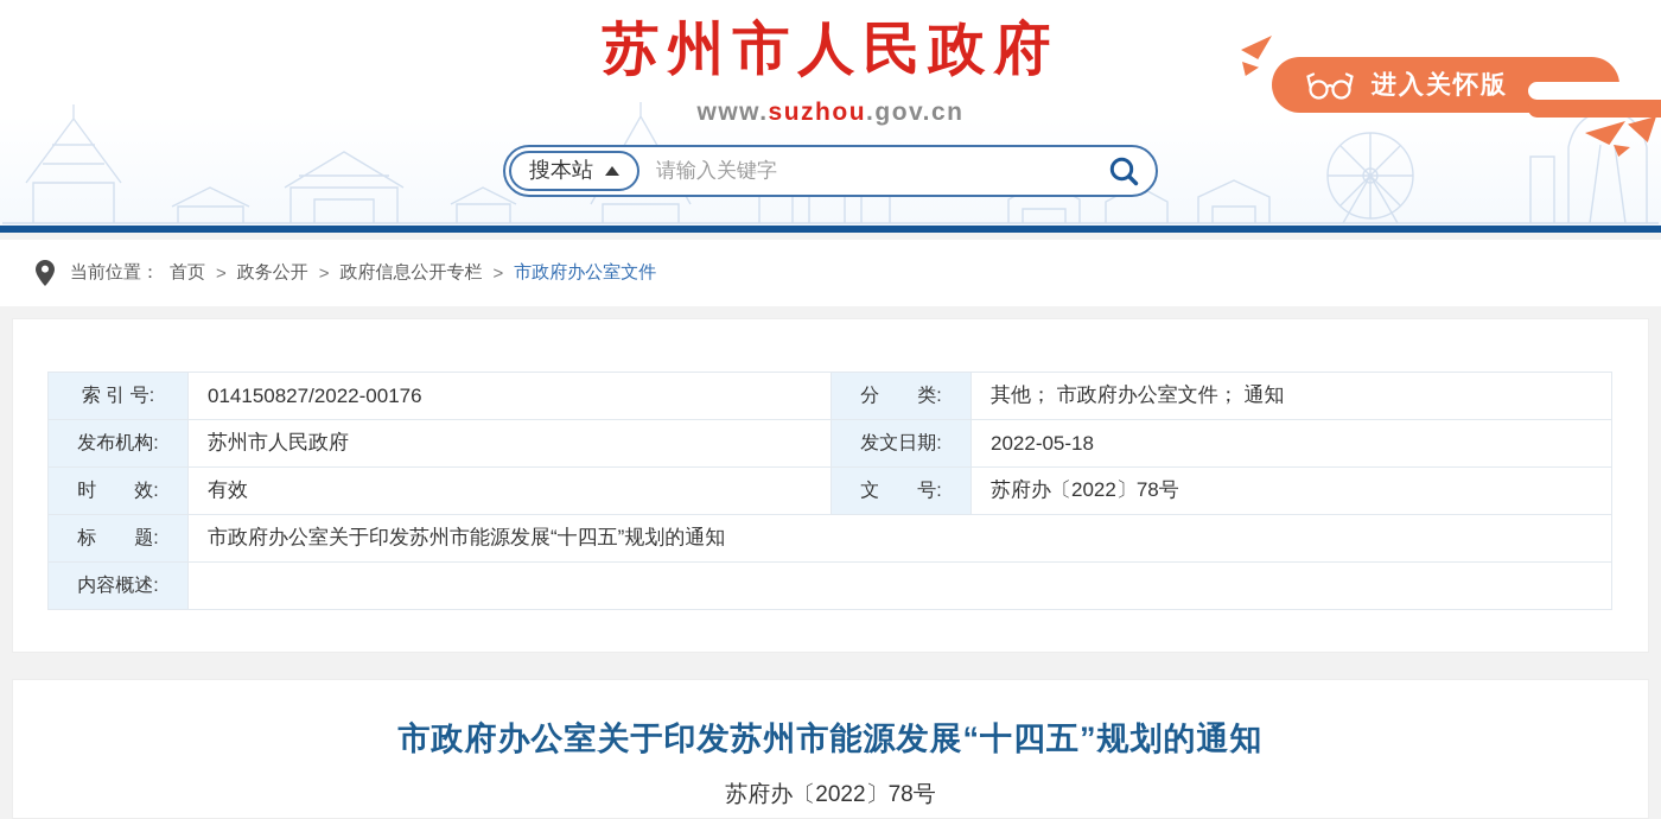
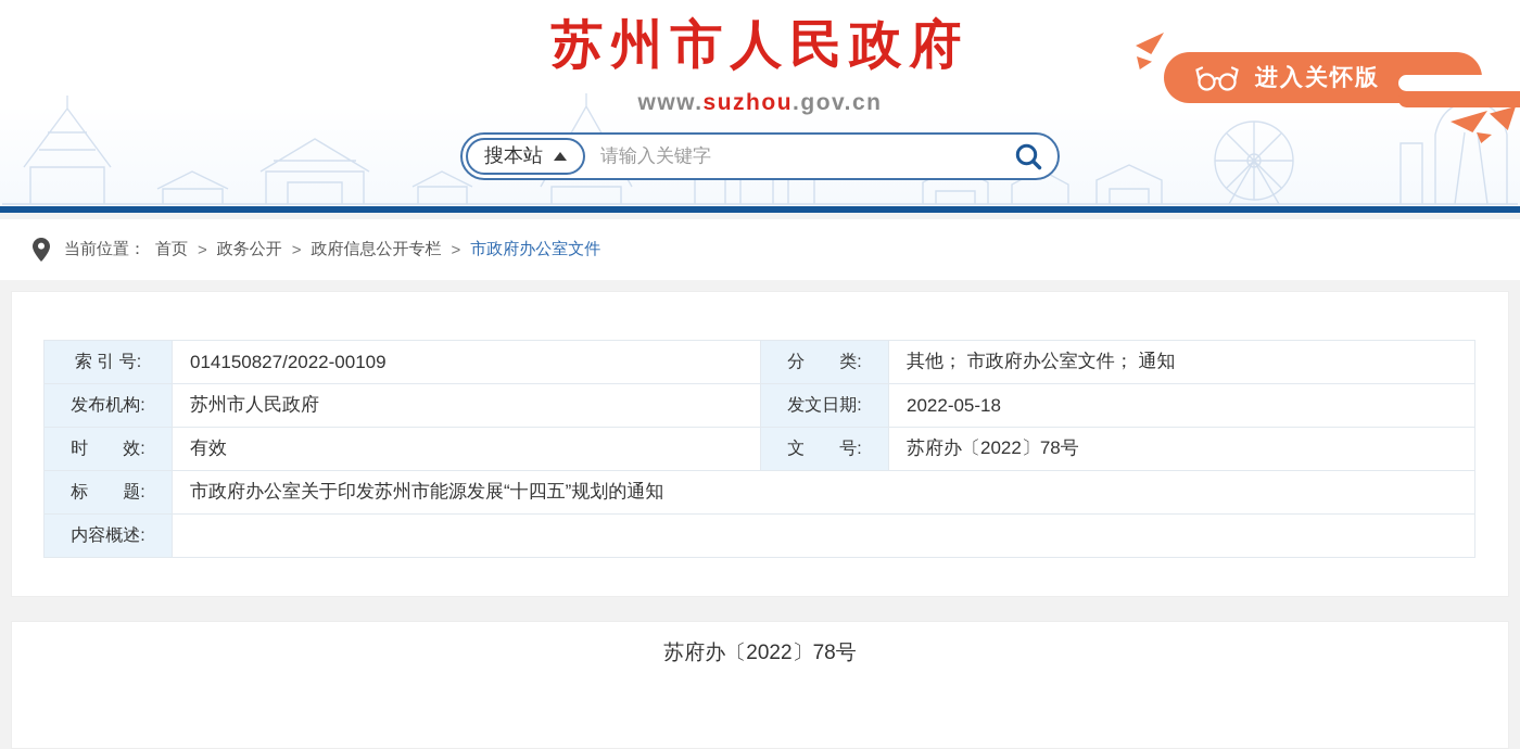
  苏州市人民政府
  www.suzhou.gov.cn
  搜本站
  请输入关键字
  进入关怀版
  当前位置：
  首页
  >
  政务公开
  >
  政府信息公开专栏
  >
  市政府办公室文件
- 索 引 号:	014150827/2022-00176	分 类:	其他； 市政府办公室文件； 通知
+ 索 引 号:	014150827/2022-00109	分 类:	其他； 市政府办公室文件； 通知
  发布机构:	苏州市人民政府	发文日期:	2022-05-18
  时 效:	有效	文 号:	苏府办〔2022〕78号
  标 题:	市政府办公室关于印发苏州市能源发展“十四五”规划的通知
  内容概述:
- 市政府办公室关于印发苏州市能源发展“十四五”规划的通知
  苏府办〔2022〕78号
